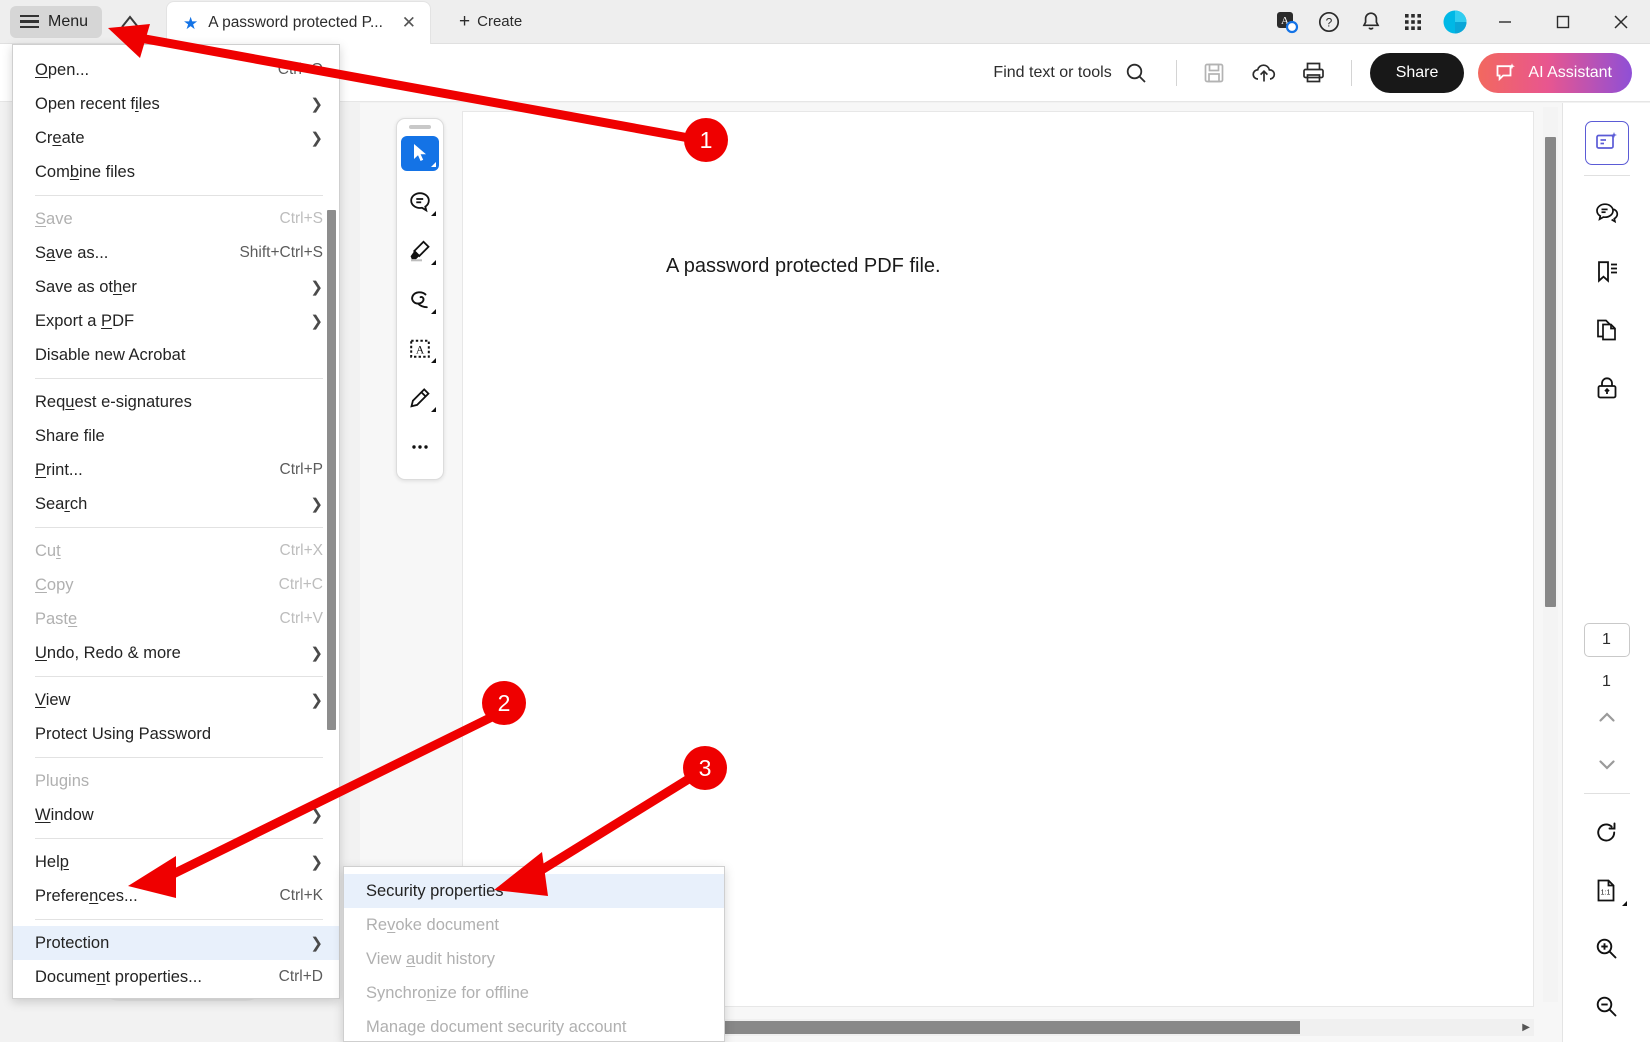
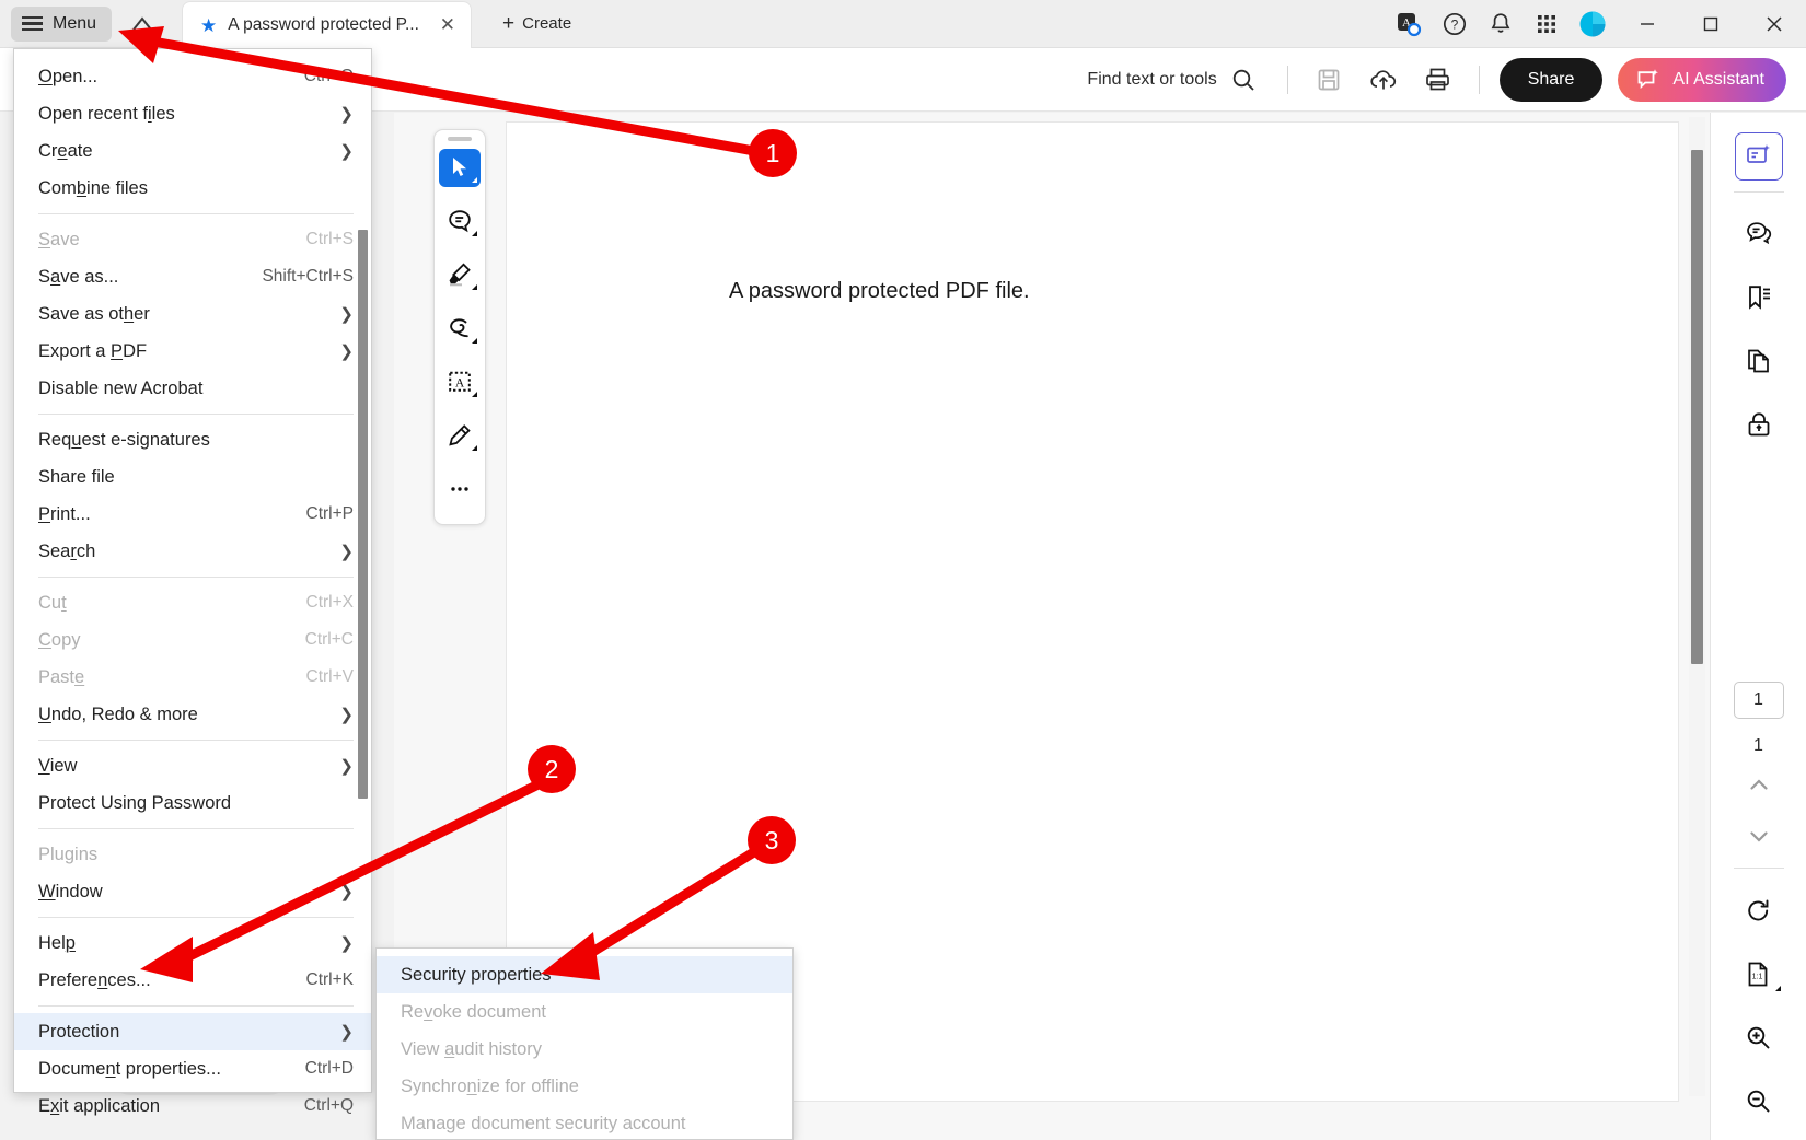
  Menu
  ★
  A password protected P...
  ✕
  +
  Create
  A
  ?
  Find text or tools
  Share
  AI Assistant
  A password protected PDF file.
- ▶
  A
  1
  1
  Open...
  Open recent files
  ❯
  Create
  ❯
  Combine files
  Save
  Ctrl+S
  Save as...
  Shift+Ctrl+S
  Save as other
  ❯
  Export a PDF
  ❯
  Disable new Acrobat
  Request e-signatures
  Share file
  Print...
  Ctrl+P
  Search
  ❯
  Cut
  Ctrl+X
  Copy
  Ctrl+C
  Paste
  Ctrl+V
  Undo, Redo & more
  ❯
  View
  ❯
  Protect Using Password
  Plugins
  Window
  ❯
  Help
  ❯
  Preferences...
  Ctrl+K
  Protection
  ❯
  Document properties...
  Ctrl+D
+ Exit application
+ Ctrl+Q
  Security propertie
  Revoke document
  View audit history
  Synchronize for offline
  Manage document security account
  1
  2
  3
